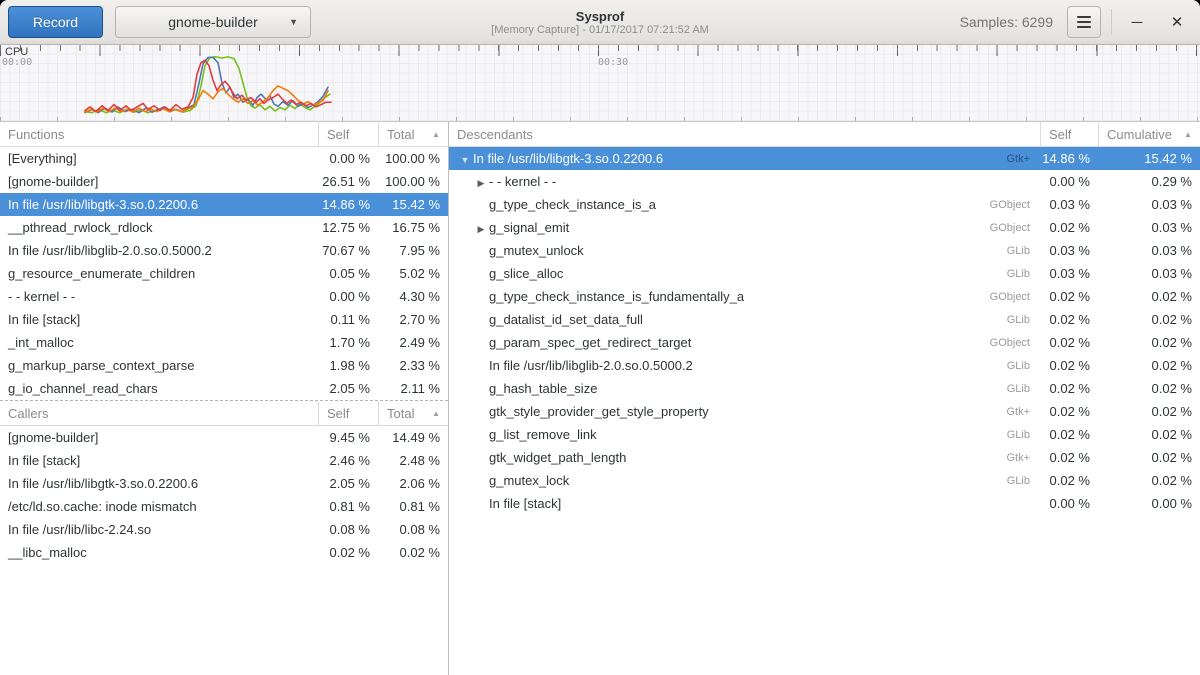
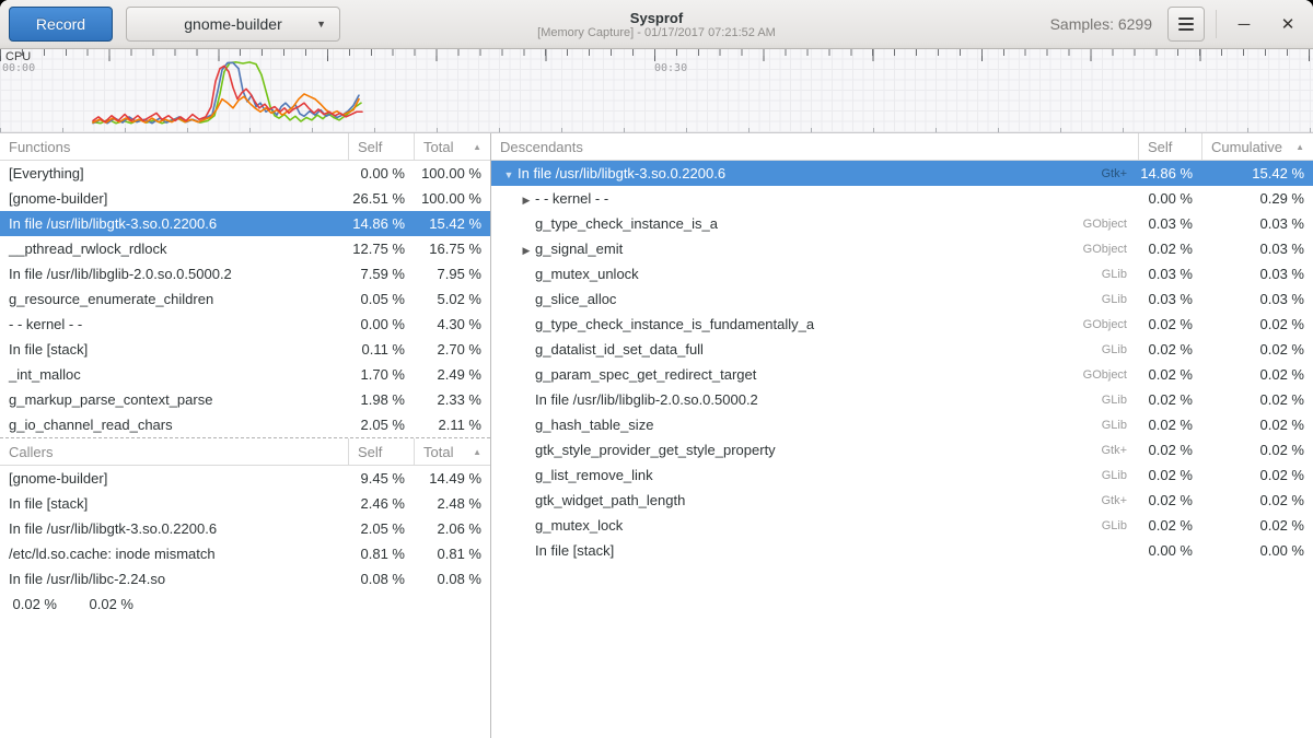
  Record
  gnome-builder
  ▼
  Sysprof
  [Memory Capture] - 01/17/2017 07:21:52 AM
  Samples: 6299
  ─
  ✕
  CPU
  00:00
  00:30
  Functions
  Self
  Total
  ▲
  [Everything]
  0.00 %
  100.00 %
  [gnome-builder]
  26.51 %
  100.00 %
  In file /usr/lib/libgtk-3.so.0.2200.6
  14.86 %
  15.42 %
  __pthread_rwlock_rdlock
  12.75 %
  16.75 %
  In file /usr/lib/libglib-2.0.so.0.5000.2
- 70.67 %
+ 7.59 %
  7.95 %
  g_resource_enumerate_children
  0.05 %
  5.02 %
  - - kernel - -
  0.00 %
  4.30 %
  In file [stack]
  0.11 %
  2.70 %
  _int_malloc
  1.70 %
  2.49 %
  g_markup_parse_context_parse
  1.98 %
  2.33 %
  g_io_channel_read_chars
  2.05 %
  2.11 %
  Callers
  Self
  Total
  ▲
  [gnome-builder]
  9.45 %
  14.49 %
  In file [stack]
  2.46 %
  2.48 %
  In file /usr/lib/libgtk-3.so.0.2200.6
  2.05 %
  2.06 %
  /etc/ld.so.cache: inode mismatch
  0.81 %
  0.81 %
  In file /usr/lib/libc-2.24.so
  0.08 %
  0.08 %
- __libc_malloc
  0.02 %
  0.02 %
  Descendants
  Self
  Cumulative
  ▲
  ▼ In file /usr/lib/libgtk-3.so.0.2200.6
  Gtk+
  14.86 %
  15.42 %
  ▶ - - kernel - -
  0.00 %
  0.29 %
  g_type_check_instance_is_a
  GObject
  0.03 %
  0.03 %
  ▶ g_signal_emit
  GObject
  0.02 %
  0.03 %
  g_mutex_unlock
  GLib
  0.03 %
  0.03 %
  g_slice_alloc
  GLib
  0.03 %
  0.03 %
  g_type_check_instance_is_fundamentally_a
  GObject
  0.02 %
  0.02 %
  g_datalist_id_set_data_full
  GLib
  0.02 %
  0.02 %
  g_param_spec_get_redirect_target
  GObject
  0.02 %
  0.02 %
  In file /usr/lib/libglib-2.0.so.0.5000.2
  GLib
  0.02 %
  0.02 %
  g_hash_table_size
  GLib
  0.02 %
  0.02 %
  gtk_style_provider_get_style_property
  Gtk+
  0.02 %
  0.02 %
  g_list_remove_link
  GLib
  0.02 %
  0.02 %
  gtk_widget_path_length
  Gtk+
  0.02 %
  0.02 %
  g_mutex_lock
  GLib
  0.02 %
  0.02 %
  In file [stack]
  0.00 %
  0.00 %
